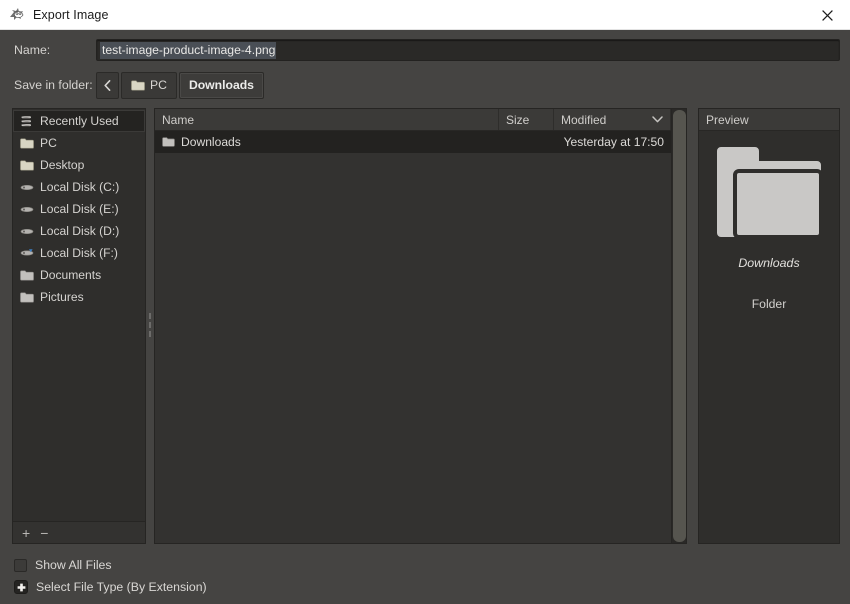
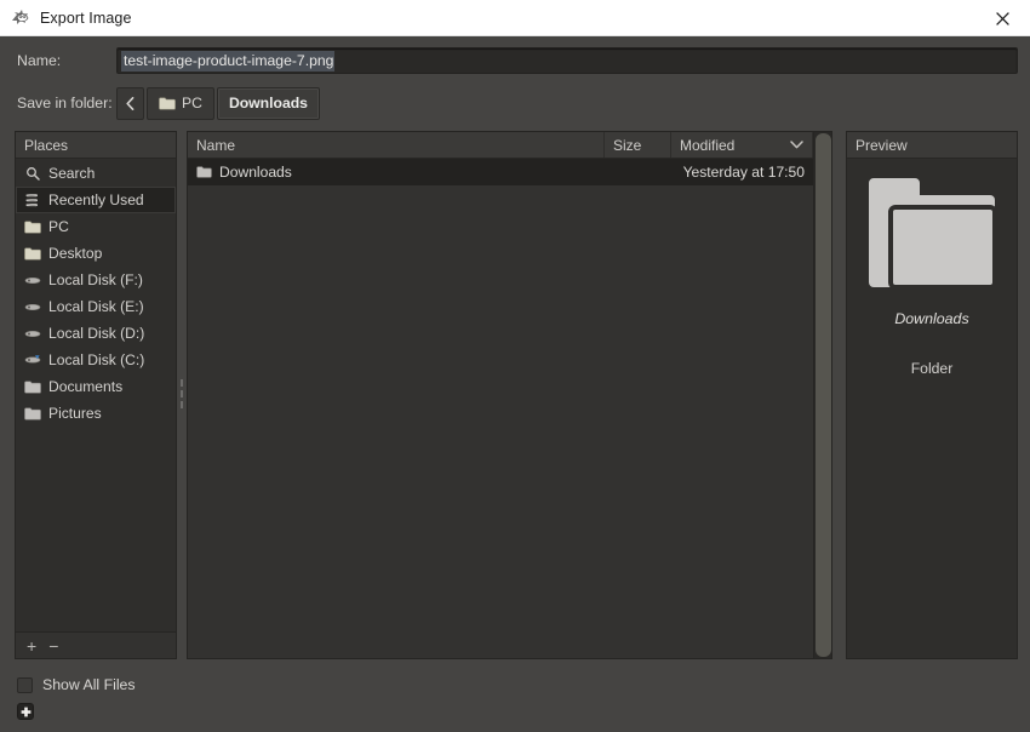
  Export Image
  Name:
- test-image-product-image-4.png
+ test-image-product-image-7.png
  Save in folder:
  PC
  Downloads
+ Places
+ Search
  Recently Used
  PC
  Desktop
- Local Disk (C:)
+ Local Disk (F:)
  Local Disk (E:)
  Local Disk (D:)
- Local Disk (F:)
+ Local Disk (C:)
  Documents
  Pictures
  +
  −
  Name
  Size
  Modified
  Downloads
  Yesterday at 17:50
  Preview
  Downloads
  Folder
  Show All Files
- Select File Type (By Extension)
